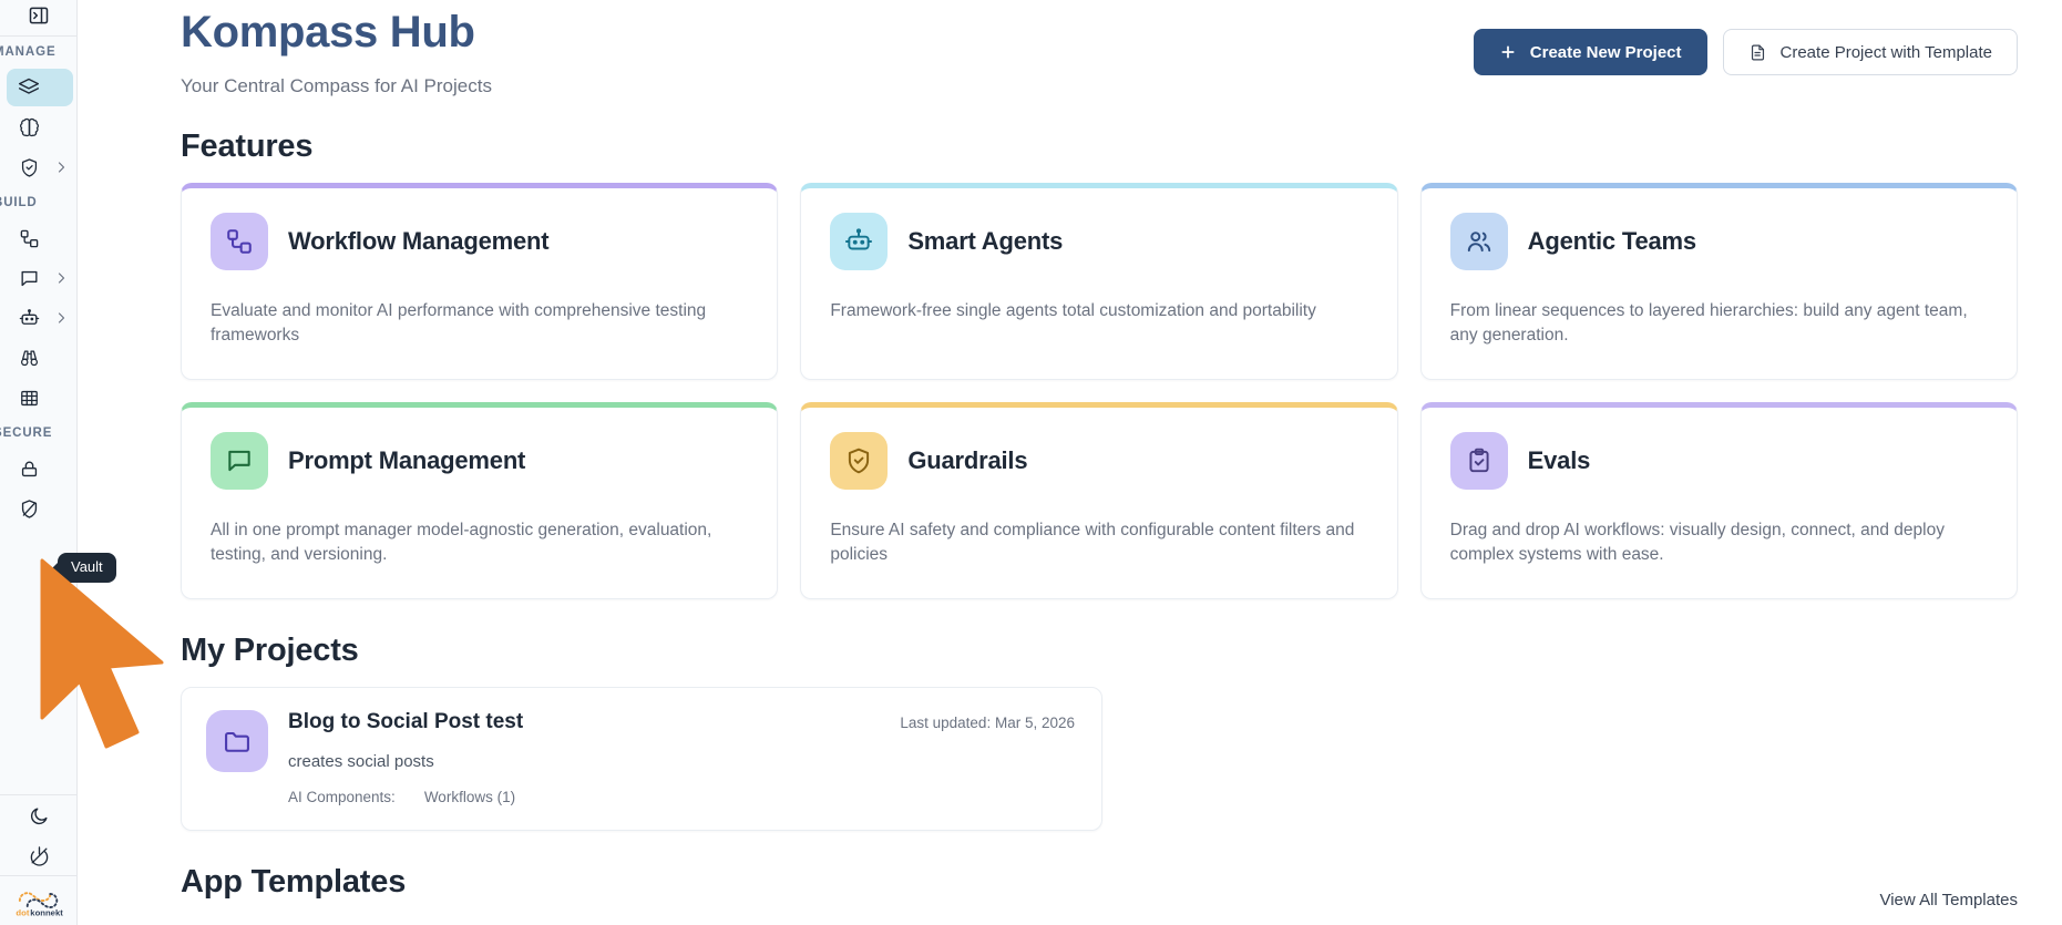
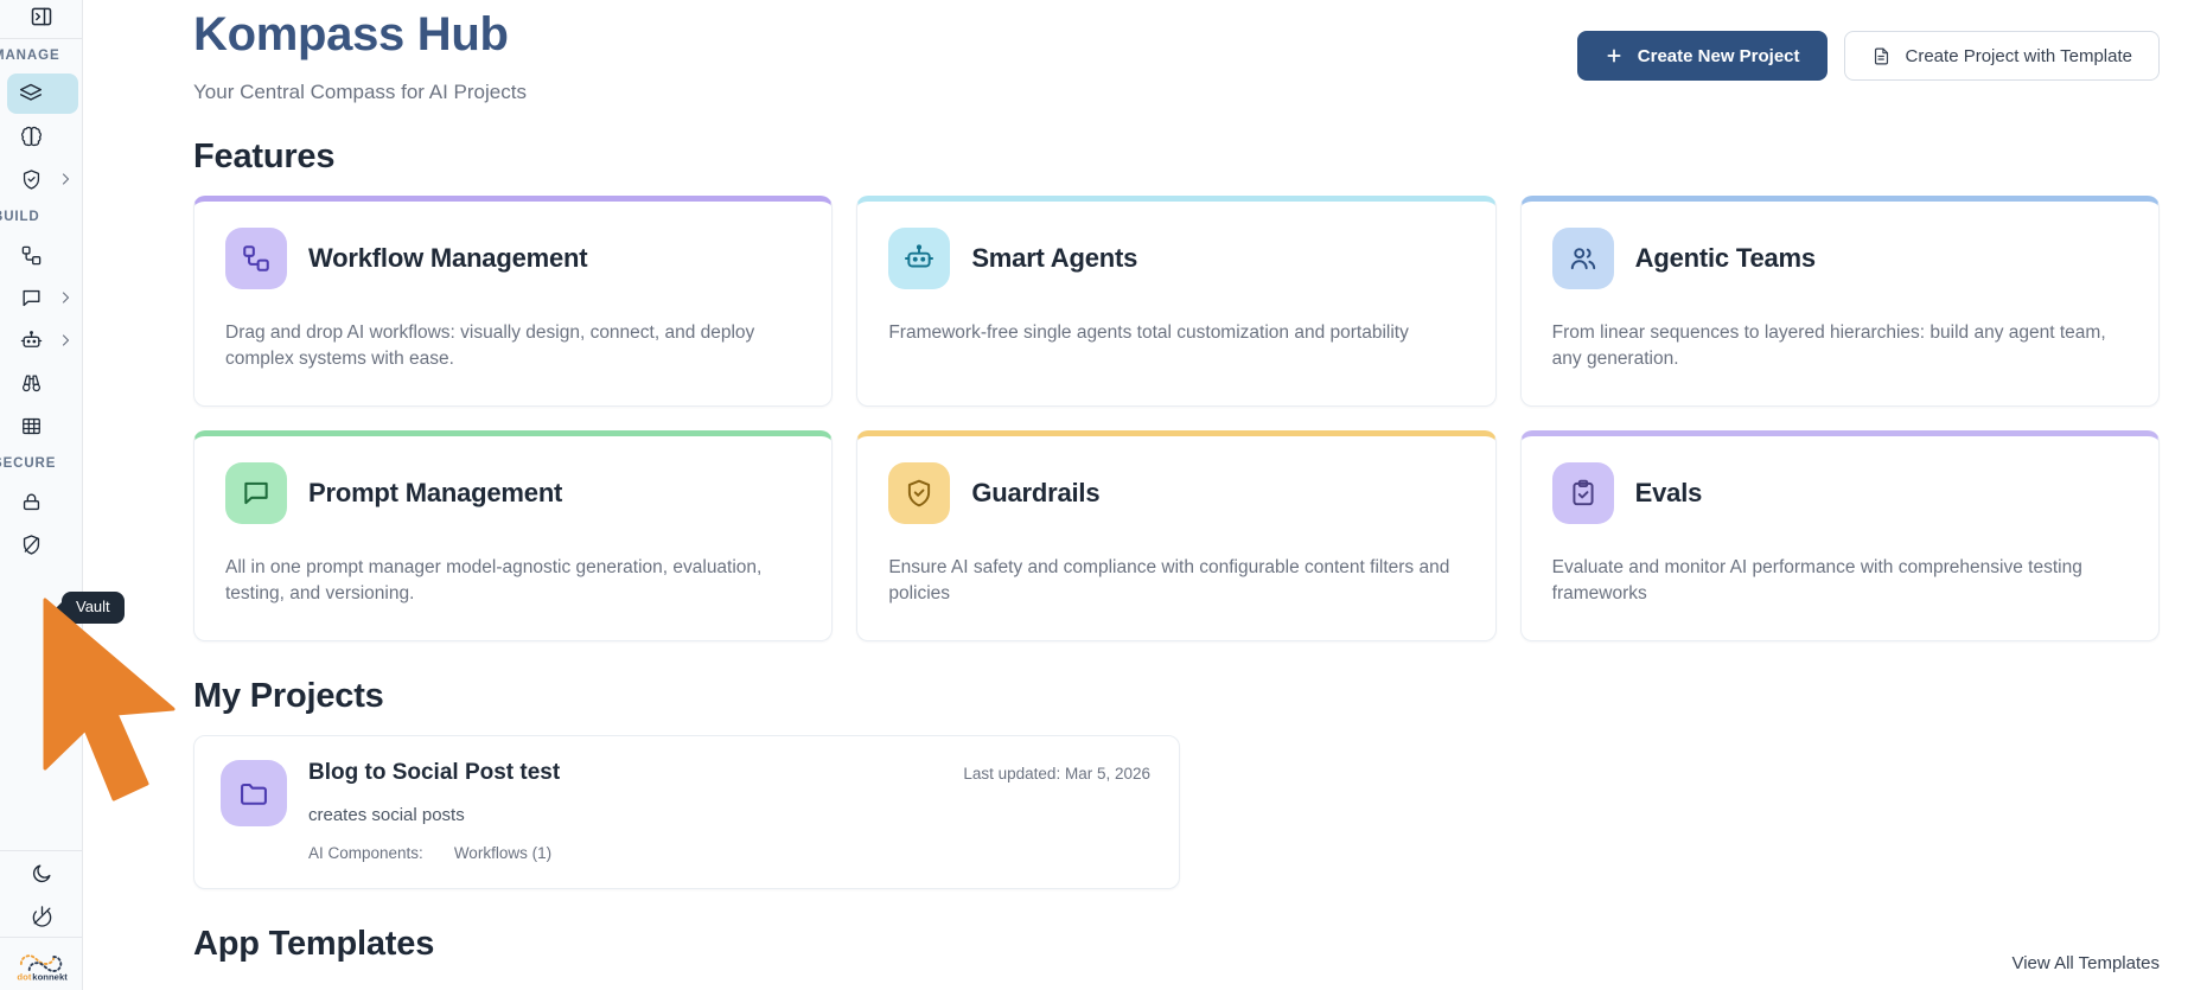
  ANAGE
  UILD
  ECURE
  dot
  konnekt
  Vault
  Kompass Hub
  Your Central Compass for AI Projects
  Create New Project
  Create Project with Template
  Features
  Workflow Management
- Evaluate and monitor AI performance with comprehensive testing frameworks
+ Drag and drop AI workflows: visually design, connect, and deploy complex systems with ease.
  Smart Agents
  Framework-free single agents total customization and portability
  Agentic Teams
  From linear sequences to layered hierarchies: build any agent team, any generation.
  Prompt Management
  All in one prompt manager model-agnostic generation, evaluation, testing, and versioning.
  Guardrails
  Ensure AI safety and compliance with configurable content filters and policies
  Evals
- Drag and drop AI workflows: visually design, connect, and deploy complex systems with ease.
+ Evaluate and monitor AI performance with comprehensive testing frameworks
  My Projects
  Blog to Social Post test
  Last updated: Mar 5, 2026
  creates social posts
  AI Components:
  Workflows (1)
  App Templates
  View All Templates
